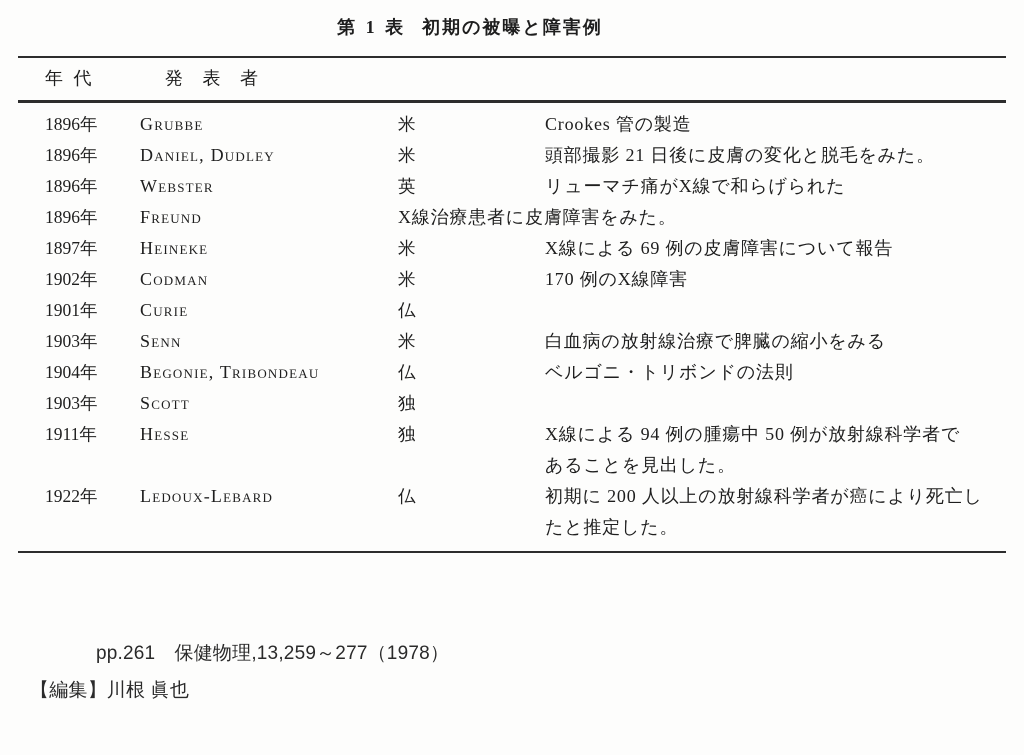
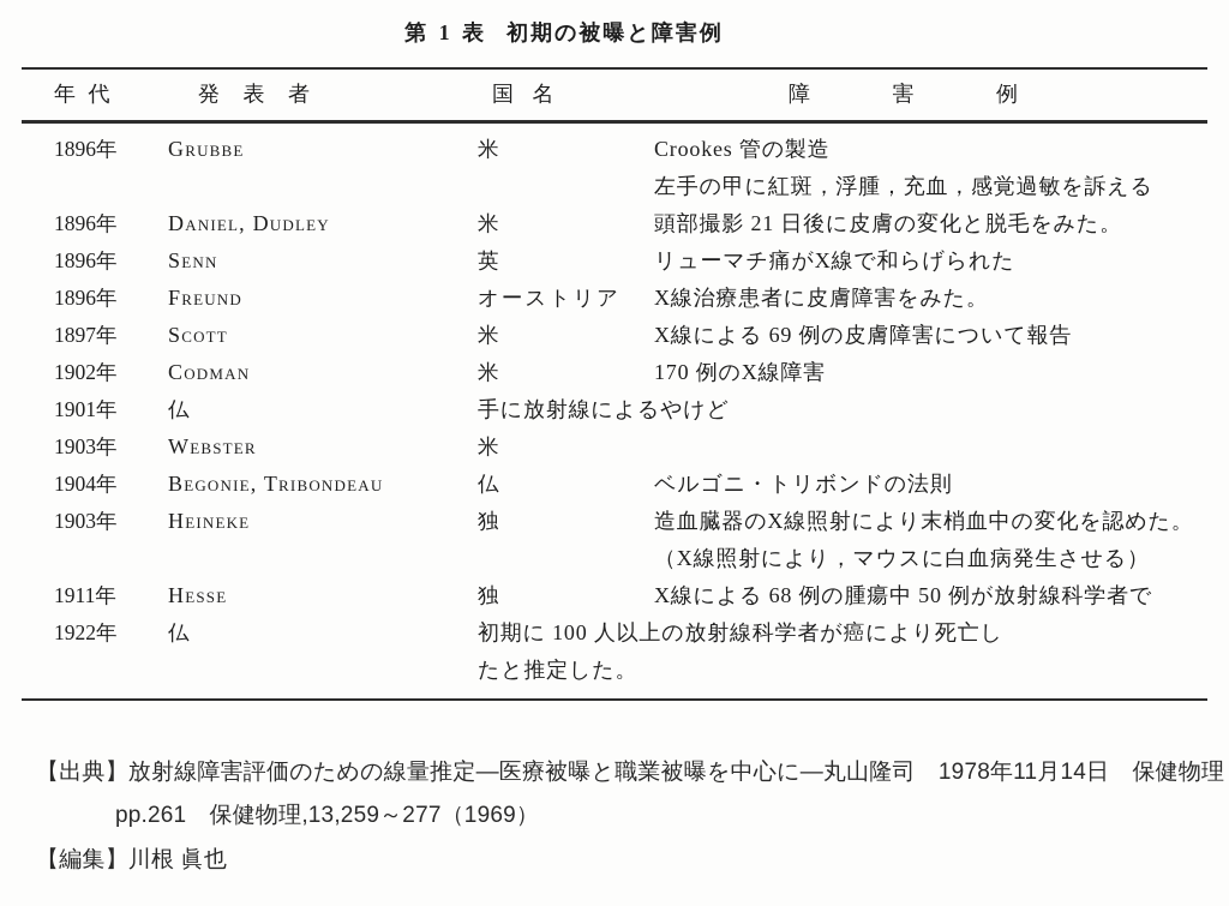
  第 1 表 初期の被曝と障害例
  年 代
  発 表 者
+ 国 名
+ 障 害 例
  1896年
  Grubbe
  米
  Crookes 管の製造
+ 左手の甲に紅斑，浮腫，充血，感覚過敏を訴える
  1896年
  Daniel, Dudley
  米
  頭部撮影 21 日後に皮膚の変化と脱毛をみた。
  1896年
- Webster
+ Senn
  英
  リューマチ痛がX線で和らげられた
  1896年
  Freund
+ オーストリア
  X線治療患者に皮膚障害をみた。
  1897年
- Heineke
+ Scott
  米
  X線による 69 例の皮膚障害について報告
  1902年
  Codman
  米
  170 例のX線障害
  1901年
- Curie
  仏
+ 手に放射線によるやけど
  1903年
- Senn
+ Webster
  米
- 白血病の放射線治療で脾臓の縮小をみる
  1904年
  Begonie, Tribondeau
  仏
  ベルゴニ・トリボンドの法則
  1903年
- Scott
+ Heineke
  独
+ 造血臓器のX線照射により末梢血中の変化を認めた。
+ （X線照射により，マウスに白血病発生させる）
  1911年
  Hesse
  独
- X線による 94 例の腫瘍中 50 例が放射線科学者で
+ X線による 68 例の腫瘍中 50 例が放射線科学者で
- あることを見出した。
  1922年
- Ledoux-Lebard
  仏
- 初期に 200 人以上の放射線科学者が癌により死亡し
+ 初期に 100 人以上の放射線科学者が癌により死亡し
  たと推定した。
+ 【出典】放射線障害評価のための線量推定―医療被曝と職業被曝を中心に―丸山隆司 1978年11月14日 保健物理
- pp.261 保健物理,13,259～277（1978）
+ pp.261 保健物理,13,259～277（1969）
  【編集】川根 眞也
